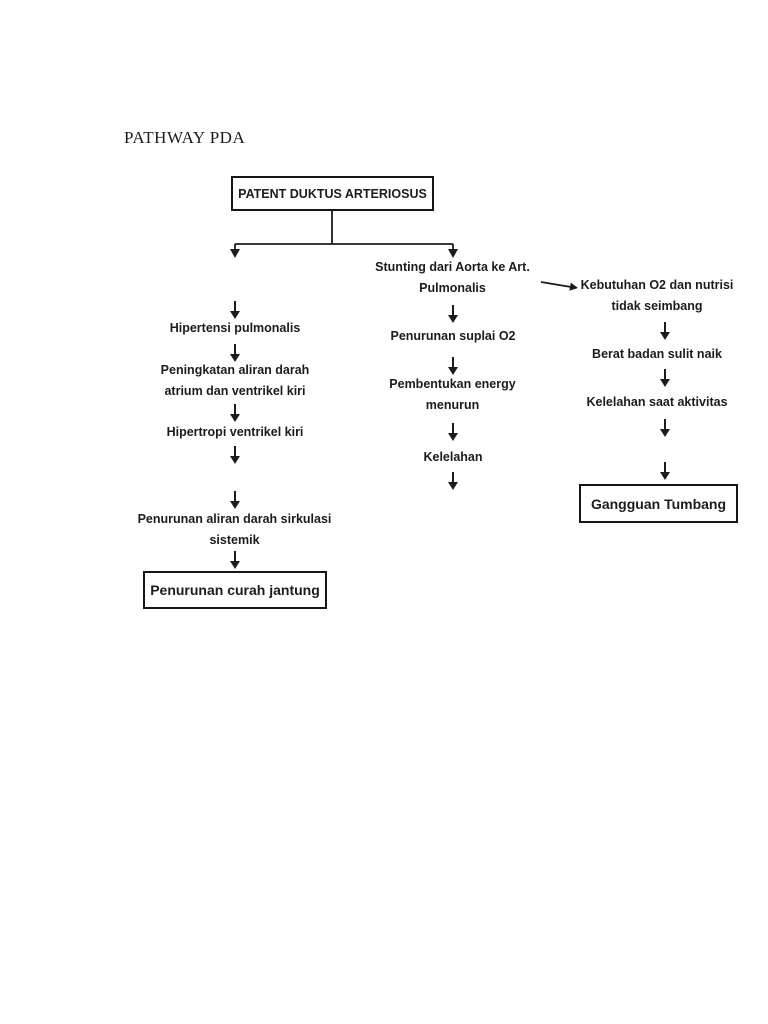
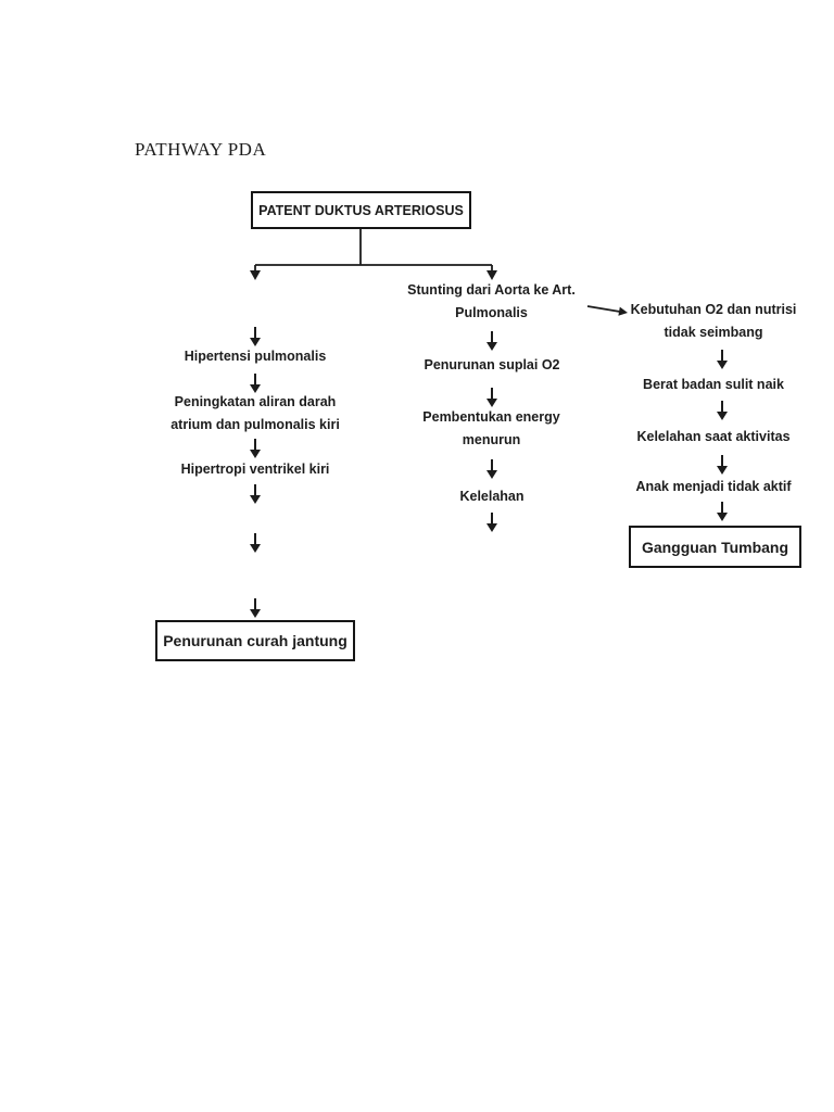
  PATHWAY PDA
  PATENT DUKTUS ARTERIOSUS
  Hipertensi pulmonalis
- Peningkatan aliran darah atrium dan ventrikel kiri
+ Peningkatan aliran darah atrium dan pulmonalis kiri
  Hipertropi ventrikel kiri
- Penurunan aliran darah sirkulasi sistemik
  Penurunan curah jantung
  Stunting dari Aorta ke Art. Pulmonalis
  Penurunan suplai O2
  Pembentukan energy menurun
  Kelelahan
  Kebutuhan O2 dan nutrisi tidak seimbang
  Berat badan sulit naik
  Kelelahan saat aktivitas
+ Anak menjadi tidak aktif
  Gangguan Tumbang
